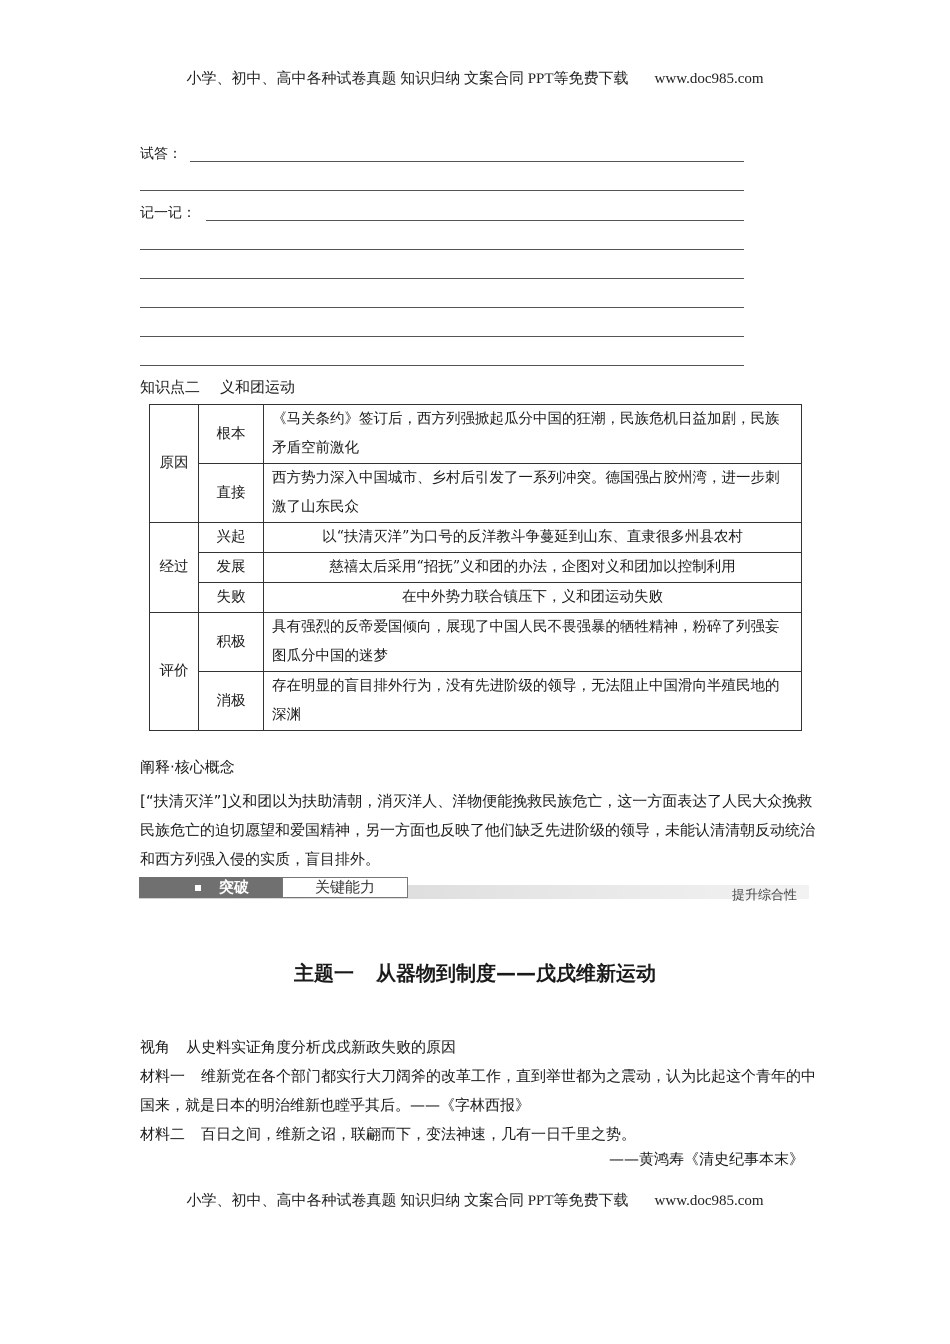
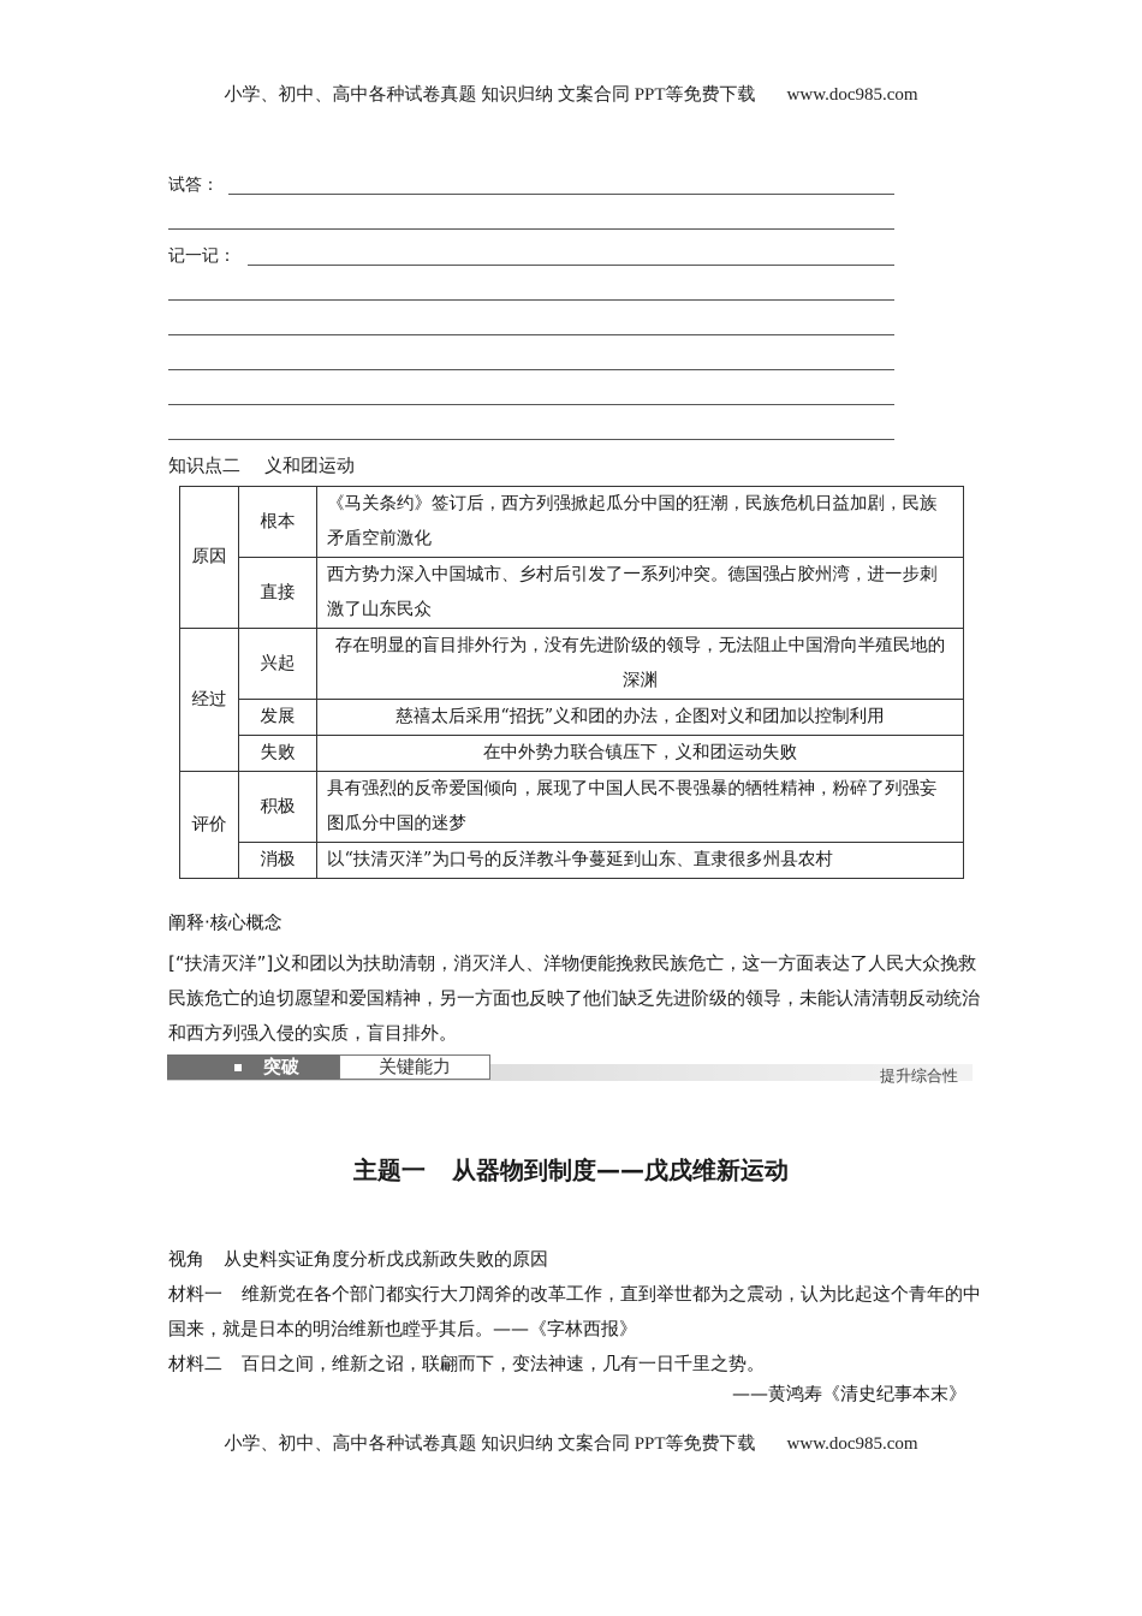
  小学、初中、高中各种试卷真题 知识归纳 文案合同 PPT等免费下载 www.doc985.com
  试答：
  记一记：
  知识点二 义和团运动
  原因	根本	《马关条约》签订后，西方列强掀起瓜分中国的狂潮，民族危机日益加剧，民族矛盾空前激化
  直接	西方势力深入中国城市、乡村后引发了一系列冲突。德国强占胶州湾，进一步刺激了山东民众
- 经过	兴起	以“扶清灭洋”为口号的反洋教斗争蔓延到山东、直隶很多州县农村
+ 经过	兴起	存在明显的盲目排外行为，没有先进阶级的领导，无法阻止中国滑向半殖民地的深渊
  发展	慈禧太后采用“招抚”义和团的办法，企图对义和团加以控制利用
  失败	在中外势力联合镇压下，义和团运动失败
  评价	积极	具有强烈的反帝爱国倾向，展现了中国人民不畏强暴的牺牲精神，粉碎了列强妄图瓜分中国的迷梦
- 消极	存在明显的盲目排外行为，没有先进阶级的领导，无法阻止中国滑向半殖民地的深渊
+ 消极	以“扶清灭洋”为口号的反洋教斗争蔓延到山东、直隶很多州县农村
  阐释·核心概念
  [“扶清灭洋”]义和团以为扶助清朝，消灭洋人、洋物便能挽救民族危亡，这一方面表达了人民大众挽救民族危亡的迫切愿望和爱国精神，另一方面也反映了他们缺乏先进阶级的领导，未能认清清朝反动统治和西方列强入侵的实质，盲目排外。
  突破
  关键能力
  提升综合性
  主题一 从器物到制度——戊戌维新运动
  视角 从史料实证角度分析戊戌新政失败的原因
  材料一 维新党在各个部门都实行大刀阔斧的改革工作，直到举世都为之震动，认为比起这个青年的中国来，就是日本的明治维新也瞠乎其后。——《字林西报》
  材料二 百日之间，维新之诏，联翩而下，变法神速，几有一日千里之势。
  ——黄鸿寿《清史纪事本末》
  小学、初中、高中各种试卷真题 知识归纳 文案合同 PPT等免费下载 www.doc985.com
